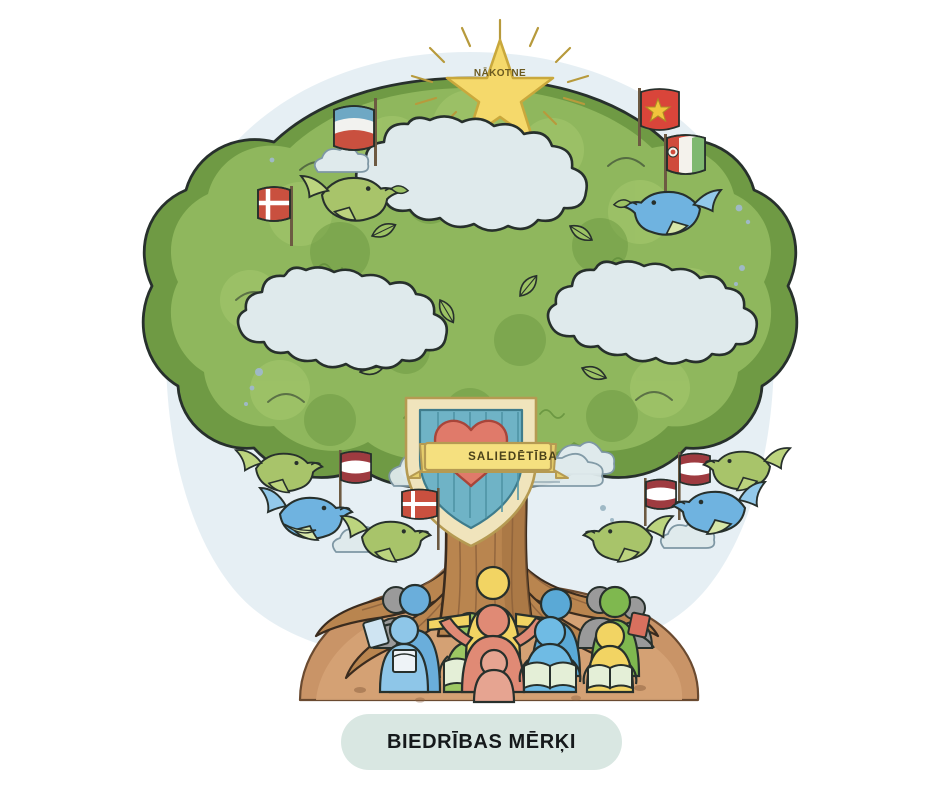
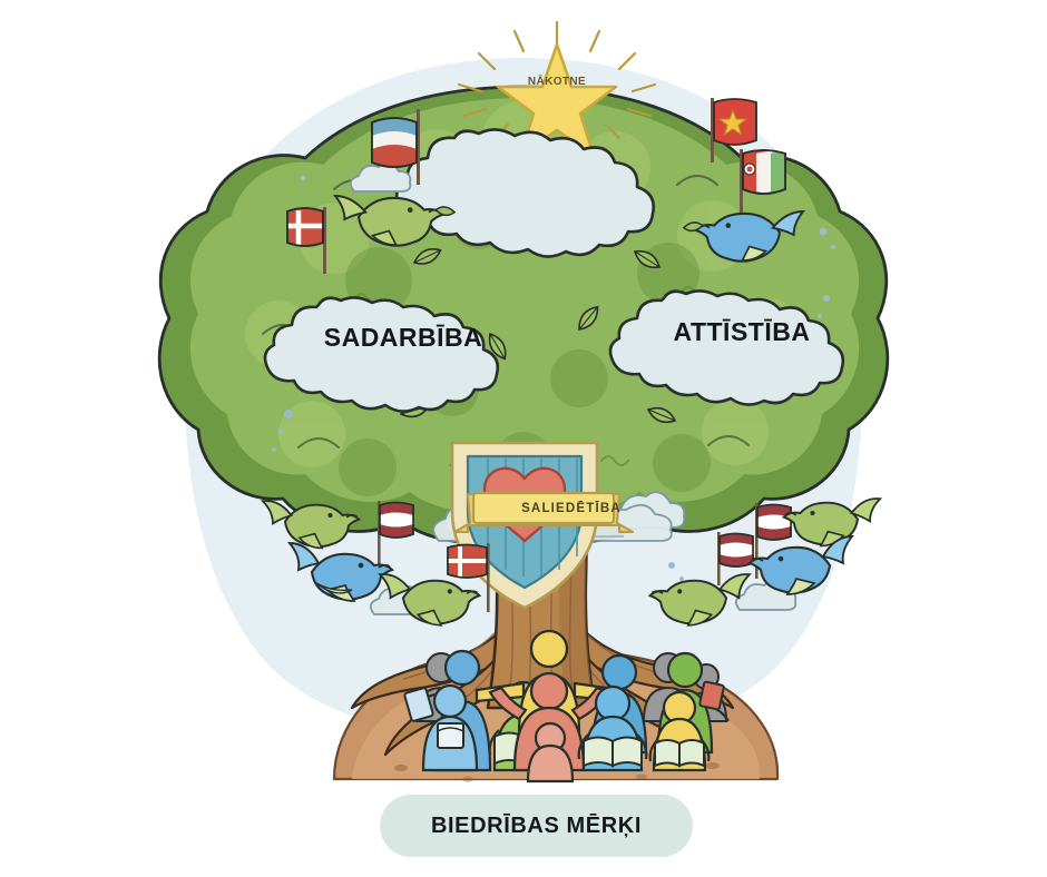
+ SADARBĪBA
+ ATTĪSTĪBA
  NĀKOTNE
  SALIEDĒTĪBA
  BIEDRĪBAS MĒRĶI
